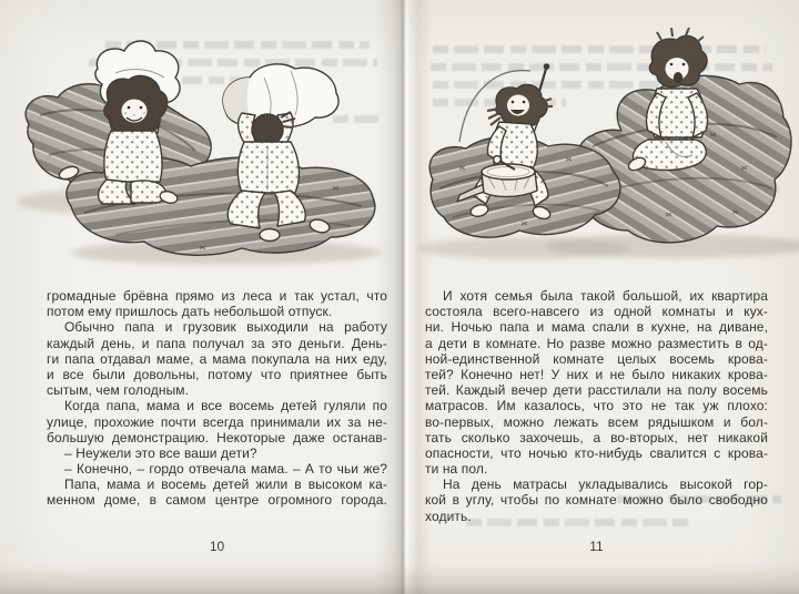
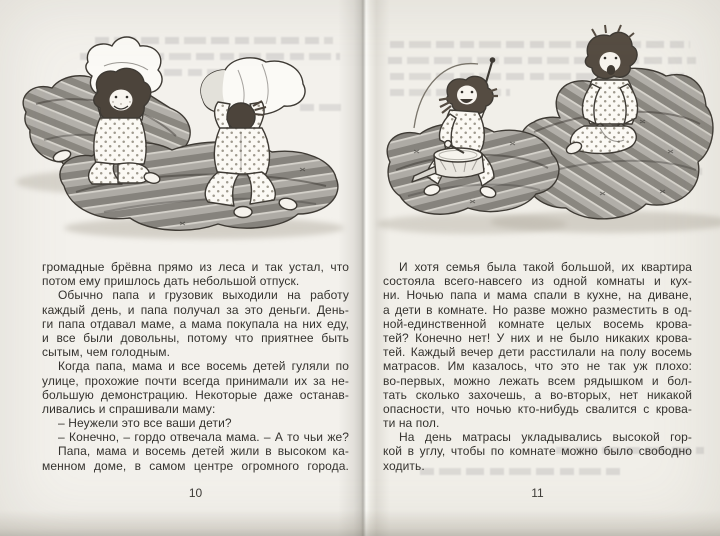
  громадные брёвна прямо из леса и так устал, ч
  потом ему пришлось дать небольшой отпуск.
  Обычно папа и грузовик выходили на рабо
  каждый день, и папа получал за это деньги. Ден
  ги папа отдавал маме, а мама покупала на них е
  и все были довольны, потому что приятнее бы
  сытым, чем голодным.
  Когда папа, мама и все восемь детей гуляли
  улице, прохожие почти всегда принимали их за н
  большую демонстрацию. Некоторые даже остана
+ ливались и спрашивали маму:
  – Неужели это все ваши дети?
  – Конечно, – гордо отвечала мама. – А то чьи ж
  Папа, мама и восемь детей жили в высоком к
  менном доме, в самом центре огромного город
  10
  И хотя семья была такой большой, их квартира
  остояла всего-навсего из одной комнаты и кух-
  и. Ночью папа и мама спали в кухне, на диване,
  дети в комнате. Но разве можно разместить в од-
  ой-единственной комнате целых восемь крова-
  ей? Конечно нет! У них и не было никаких крова-
  ей. Каждый вечер дети расстилали на полу восемь
  атрасов. Им казалось, что это не так уж плохо:
  о-первых, можно лежать всем рядышком и бол-
  ать сколько захочешь, а во-вторых, нет никакой
  пасности, что ночью кто-нибудь свалится с крова-
  и на пол.
  На день матрасы укладывались высокой гор-
  ой в углу, чтобы по комнате можно было свободно
  одить.
  11
